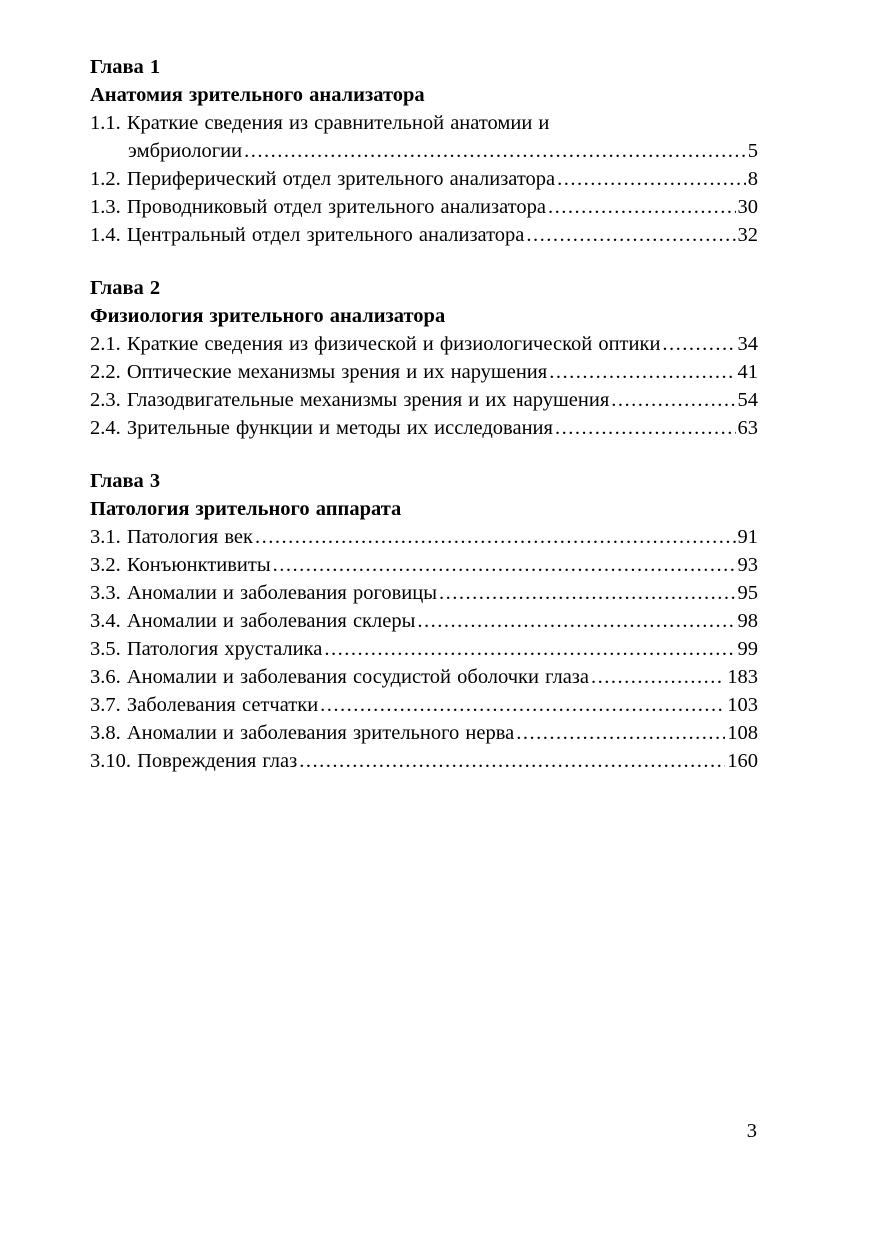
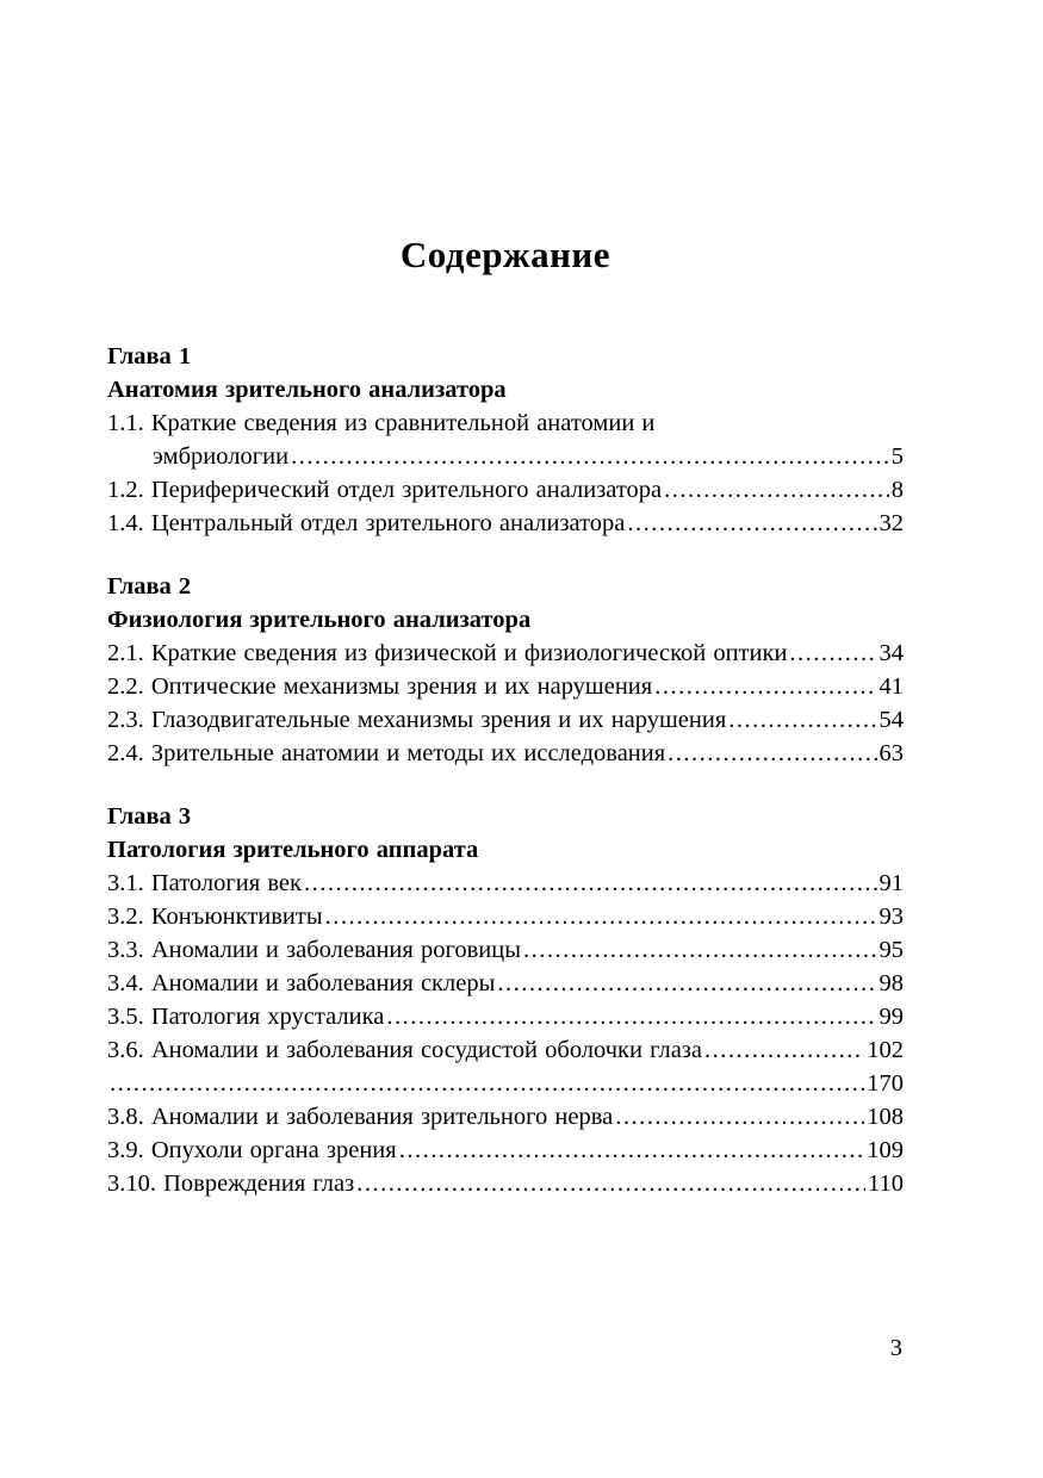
+ Содержание
  Глава 1
  Анатомия зрительного анализатора
  1.1. Краткие сведения из сравнительной анатомии и
  эмбриологии
  5
  1.2. Периферический отдел зрительного анализатора
  8
- 1.3. Проводниковый отдел зрительного анализатора
- 30
  1.4. Центральный отдел зрительного анализатора
  32
  Глава 2
  Физиология зрительного анализатора
  2.1. Краткие сведения из физической и физиологической оптики
  34
  2.2. Оптические механизмы зрения и их нарушения
  41
  2.3. Глазодвигательные механизмы зрения и их нарушения
  54
- 2.4. Зрительные функции и методы их исследования
+ 2.4. Зрительные анатомии и методы их исследования
  63
  Глава 3
  Патология зрительного аппарата
  3.1. Патология век
  91
  3.2. Конъюнктивиты
  93
  3.3. Аномалии и заболевания роговицы
  95
  3.4. Аномалии и заболевания склеры
  98
  3.5. Патология хрусталика
  99
  3.6. Аномалии и заболевания сосудистой оболочки глаза
- 183
+ 102
- 3.7. Заболевания сетчатки
- 103
+ 170
  3.8. Аномалии и заболевания зрительного нерва
  108
+ 3.9. Опухоли органа зрения
+ 109
  3.10. Повреждения глаз
- 160
+ 110
  3
